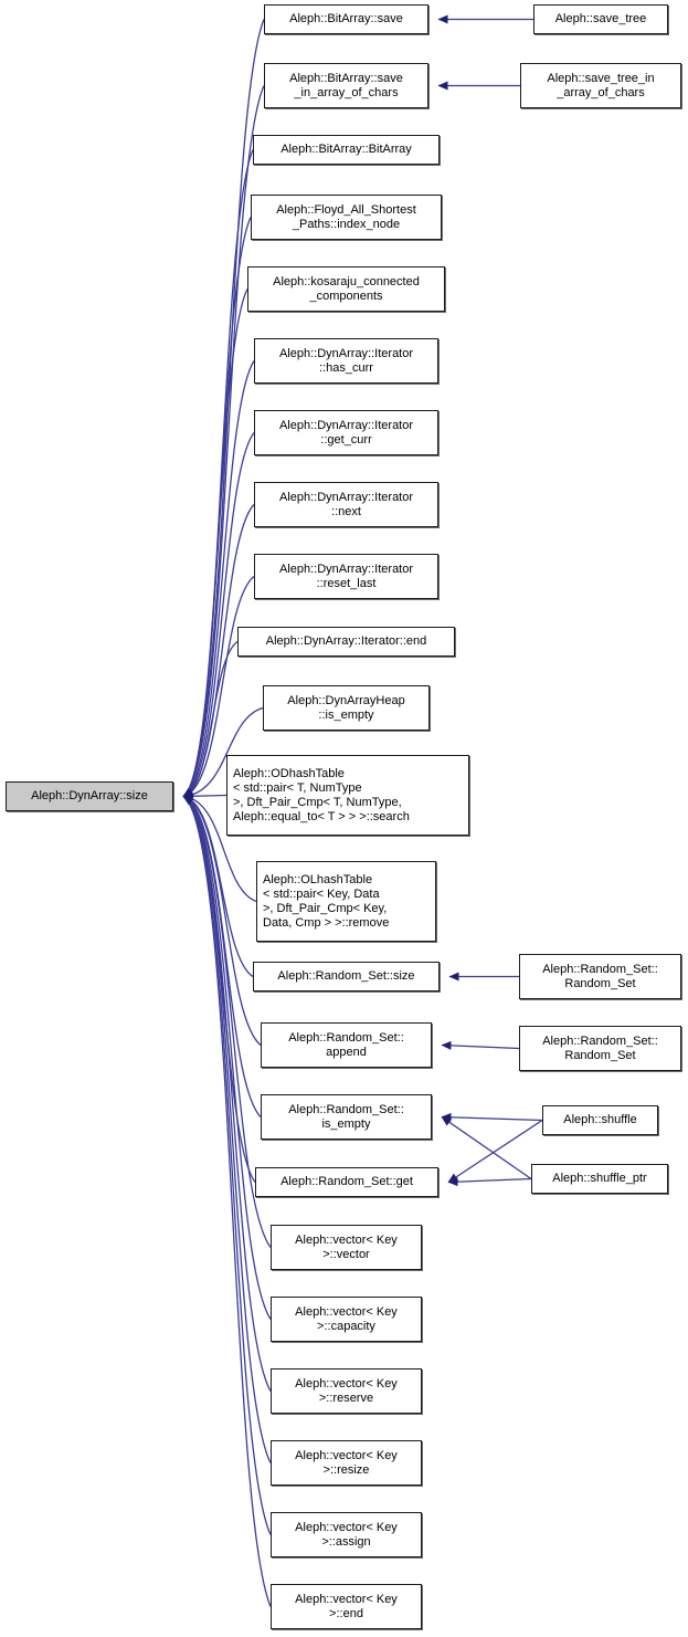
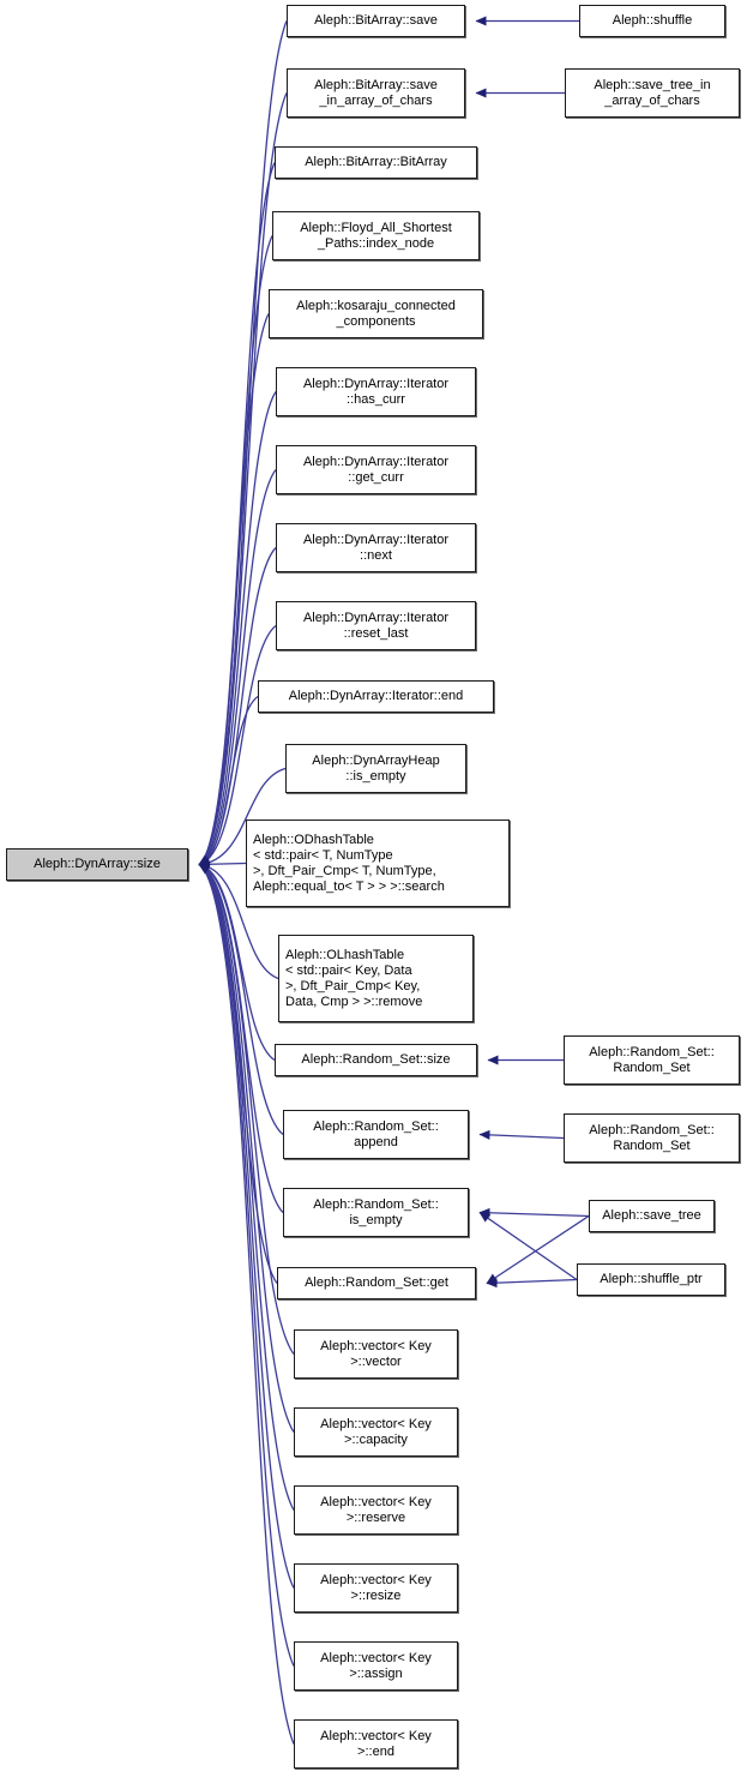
  Aleph::DynArray::size
  Aleph::BitArray::save
  Aleph::BitArray::save
  _in_array_of_chars
  Aleph::BitArray::BitArray
  Aleph::Floyd_All_Shortest
  _Paths::index_node
  Aleph::kosaraju_connected
  _components
  Aleph::DynArray::Iterator
  ::has_curr
  Aleph::DynArray::Iterator
  ::get_curr
  Aleph::DynArray::Iterator
  ::next
  Aleph::DynArray::Iterator
  ::reset_last
  Aleph::DynArray::Iterator::end
  Aleph::DynArrayHeap
  ::is_empty
  Aleph::ODhashTable
  < std::pair< T, NumType
  >, Dft_Pair_Cmp< T, NumType,
  Aleph::equal_to< T > > >::search
  Aleph::OLhashTable
  < std::pair< Key, Data
  >, Dft_Pair_Cmp< Key,
  Data, Cmp > >::remove
  Aleph::Random_Set::size
  Aleph::Random_Set::
  append
  Aleph::Random_Set::
  is_empty
  Aleph::Random_Set::get
  Aleph::vector< Key
  >::vector
  Aleph::vector< Key
  >::capacity
  Aleph::vector< Key
  >::reserve
  Aleph::vector< Key
  >::resize
  Aleph::vector< Key
  >::assign
  Aleph::vector< Key
  >::end
- Aleph::save_tree
+ Aleph::shuffle
  Aleph::save_tree_in
  _array_of_chars
  Aleph::Random_Set::
  Random_Set
  Aleph::Random_Set::
  Random_Set
- Aleph::shuffle
+ Aleph::save_tree
  Aleph::shuffle_ptr
